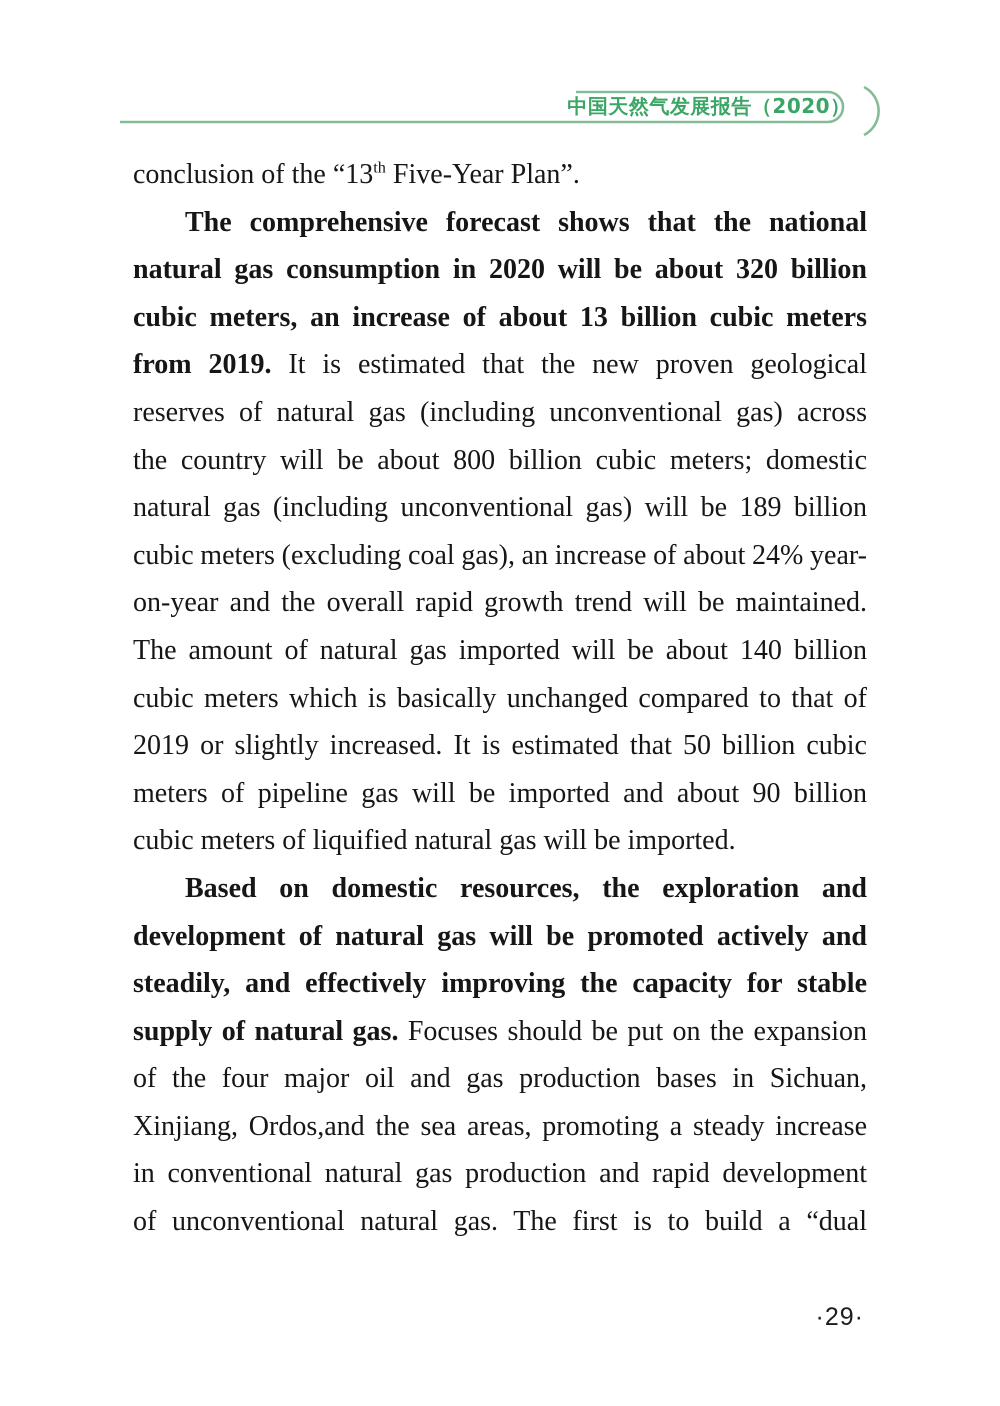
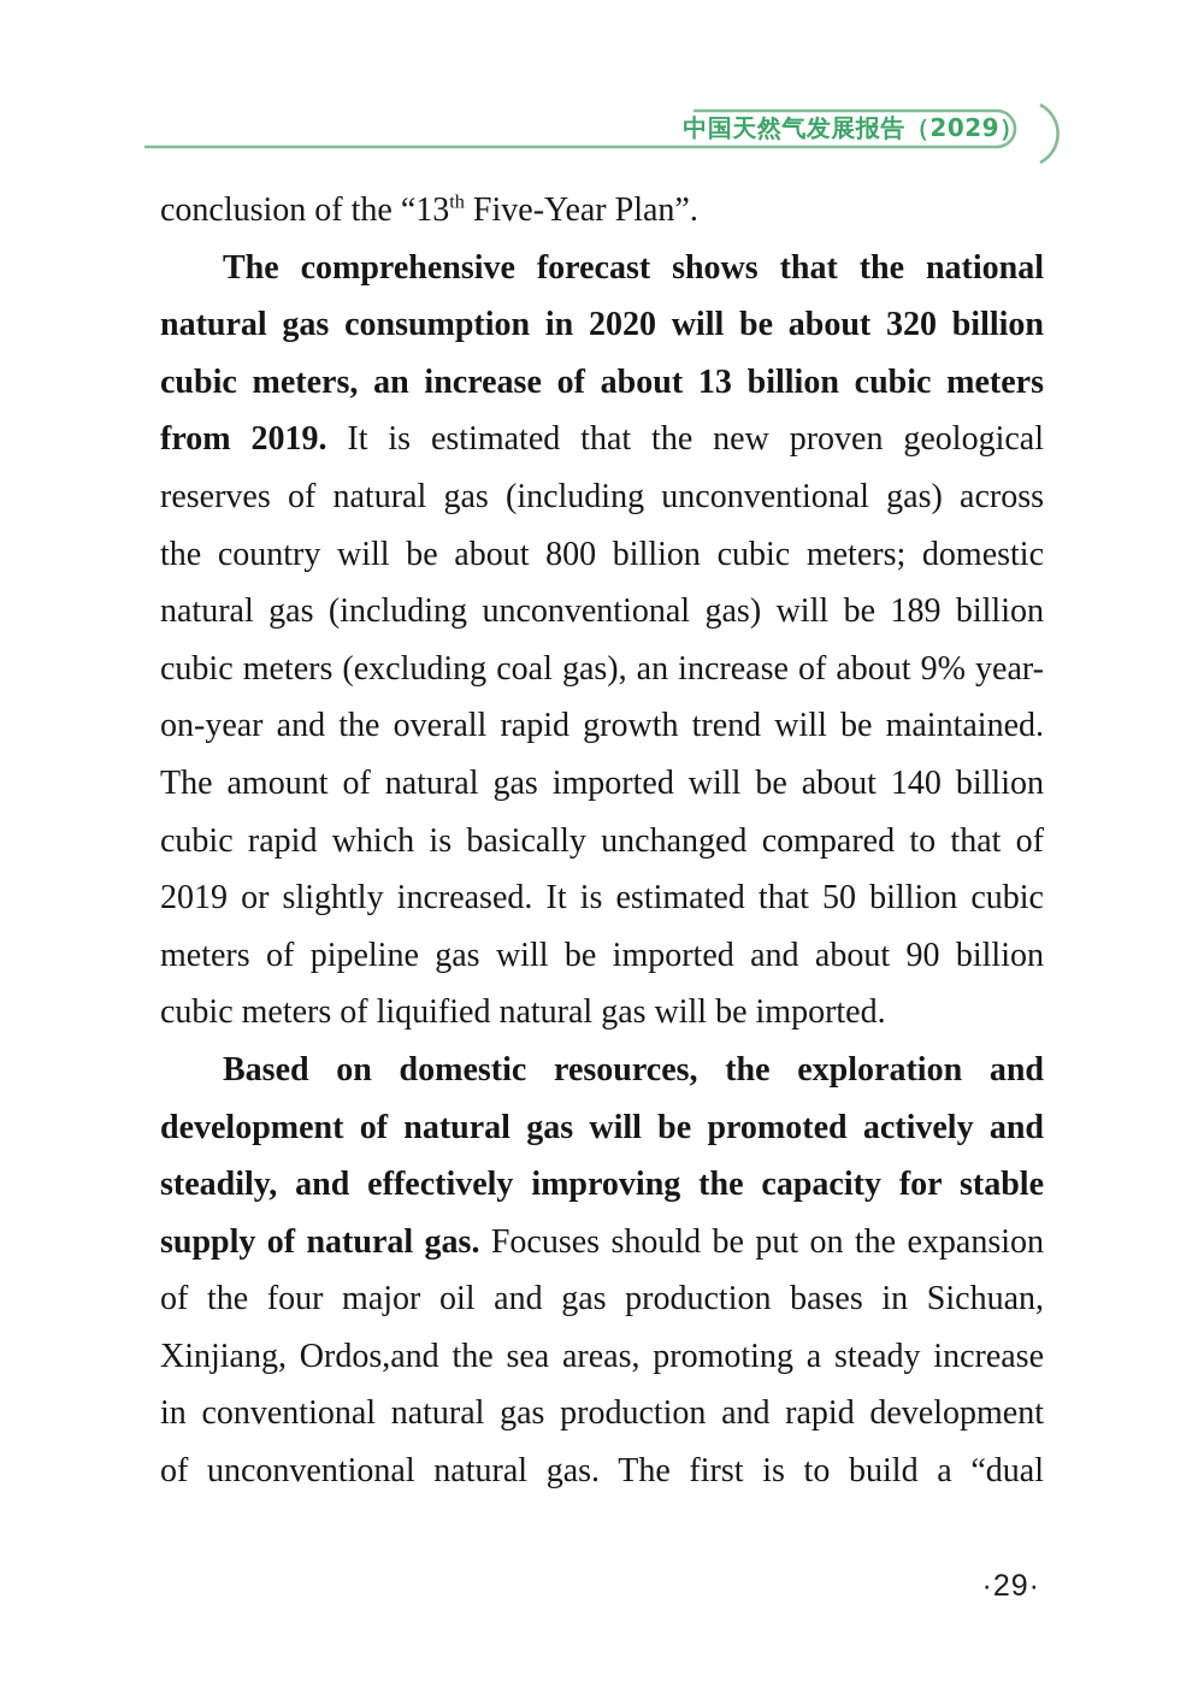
- 中国天然气发展报告（2020）
+ 中国天然气发展报告（2029）
  conclusion of the “13th Five-Year Plan”.
  The comprehensive forecast shows that the national
  natural gas consumption in 2020 will be about 320 billion
  cubic meters, an increase of about 13 billion cubic meters
  from 2019. It is estimated that the new proven geological
  reserves of natural gas (including unconventional gas) across
  the country will be about 800 billion cubic meters; domestic
  natural gas (including unconventional gas) will be 189 billion
- cubic meters (excluding coal gas), an increase of about 24% year-
+ cubic meters (excluding coal gas), an increase of about 9% year-
  on-year and the overall rapid growth trend will be maintained.
  The amount of natural gas imported will be about 140 billion
- cubic meters which is basically unchanged compared to that of
+ cubic rapid which is basically unchanged compared to that of
  2019 or slightly increased. It is estimated that 50 billion cubic
  meters of pipeline gas will be imported and about 90 billion
  cubic meters of liquified natural gas will be imported.
  Based on domestic resources, the exploration and
  development of natural gas will be promoted actively and
  steadily, and effectively improving the capacity for stable
  supply of natural gas. Focuses should be put on the expansion
  of the four major oil and gas production bases in Sichuan,
  Xinjiang, Ordos,and the sea areas, promoting a steady increase
  in conventional natural gas production and rapid development
  of unconventional natural gas. The first is to build a “dual
  ·29·
